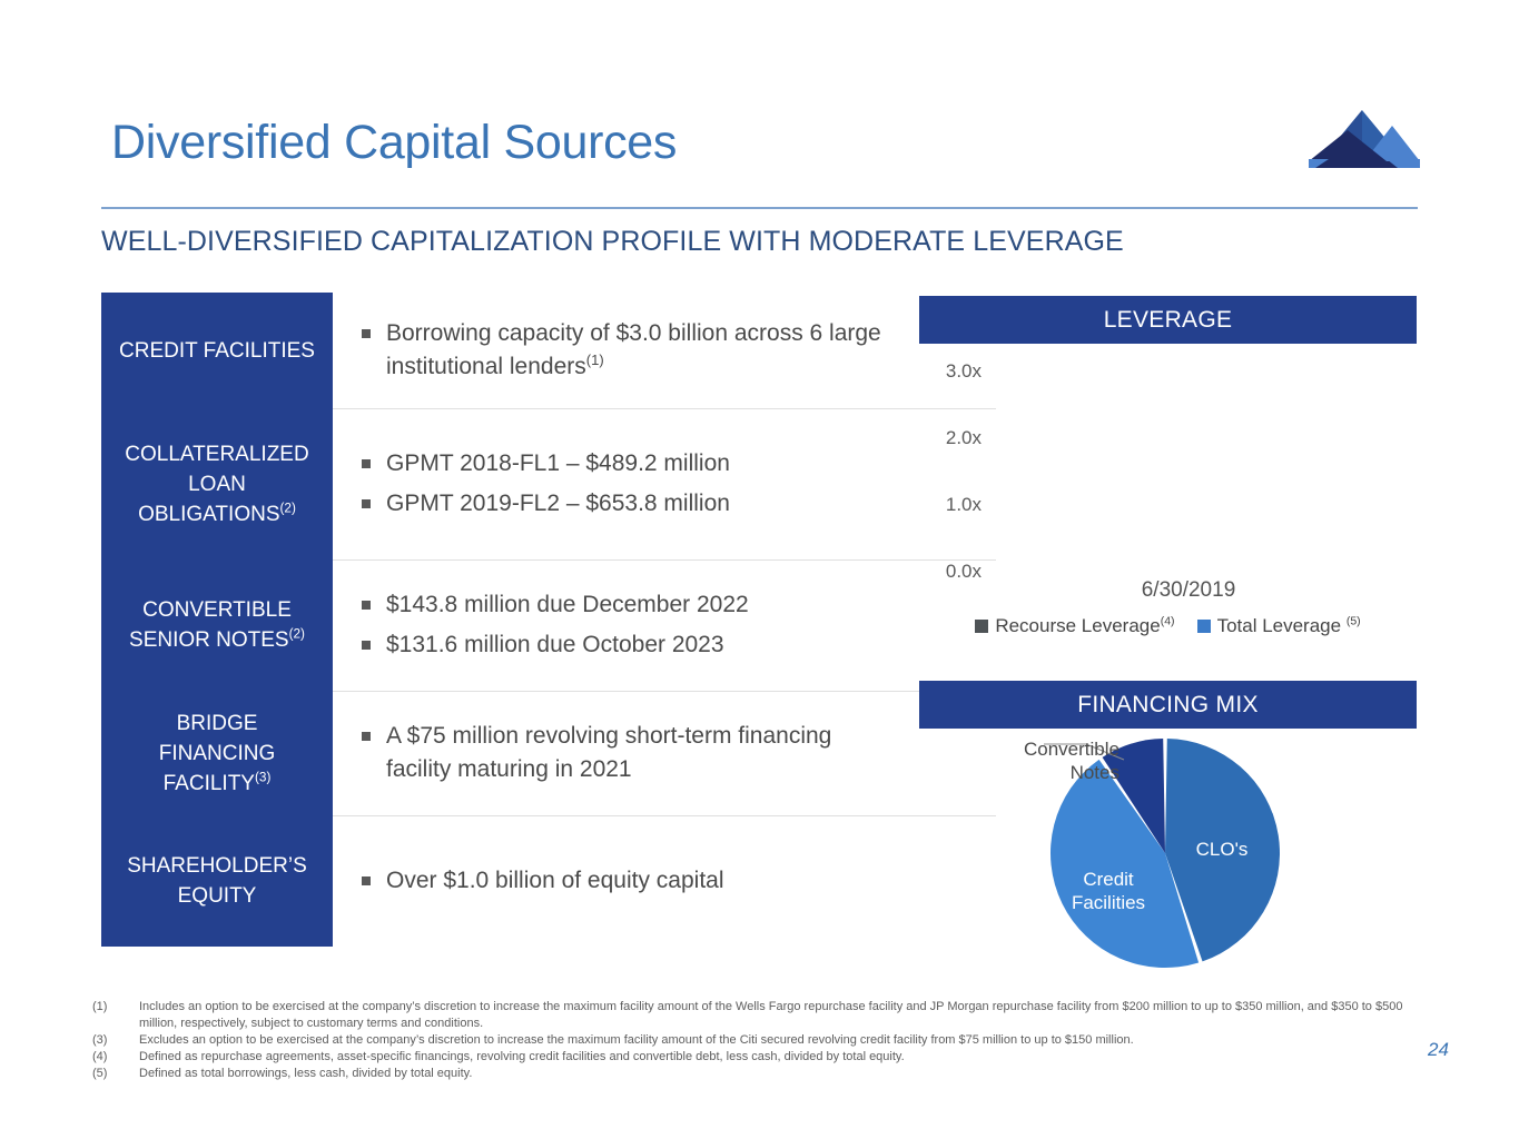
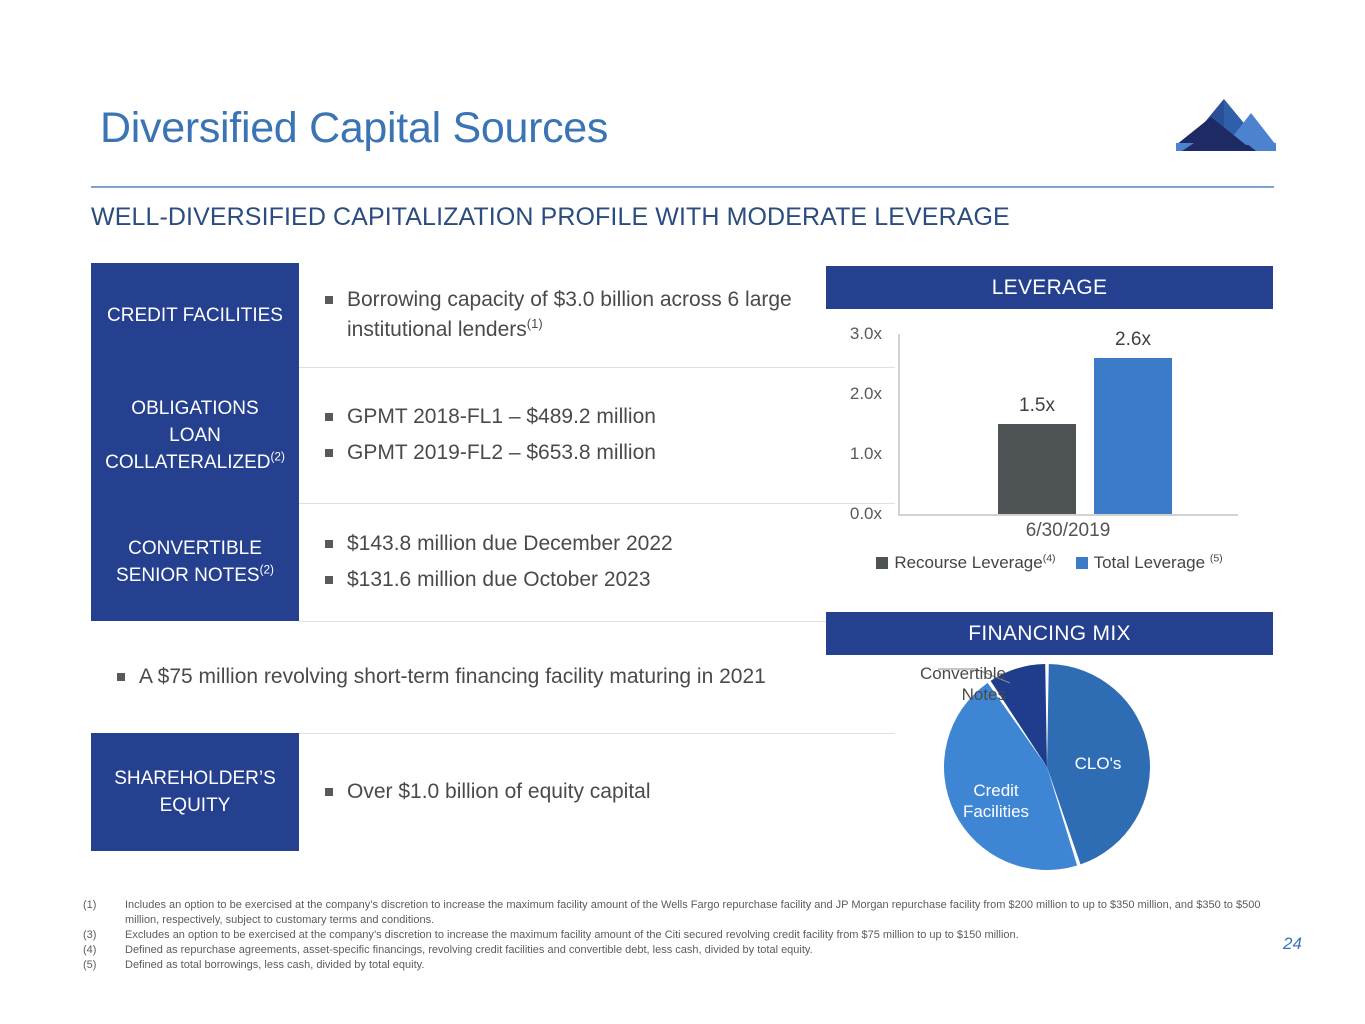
  Diversified Capital Sources
  WELL-DIVERSIFIED CAPITALIZATION PROFILE WITH MODERATE LEVERAGE
  CREDIT FACILITIES
  Borrowing capacity of $3.0 billion across 6 large institutional lenders(1)
- COLLATERALIZED
+ OBLIGATIONS
  LOAN
- OBLIGATIONS(2)
+ COLLATERALIZED(2)
  GPMT 2018-FL1 – $489.2 million
  GPMT 2019-FL2 – $653.8 million
  CONVERTIBLE
  SENIOR NOTES(2)
  $143.8 million due December 2022
  $131.6 million due October 2023
- BRIDGE
- FINANCING
- FACILITY(3)
  A $75 million revolving short-term financing facility maturing in 2021
  SHAREHOLDER’S
  EQUITY
  Over $1.0 billion of equity capital
  LEVERAGE
+ 1.5x
+ 2.6x
  6/30/2019
  Recourse Leverage(4)
  Total Leverage (5)
  0.0x
  1.0x
  2.0x
  3.0x
  FINANCING MIX
  Convertible
  Notes
  CLO's
  Credit
  Facilities
  (1)
  Includes an option to be exercised at the company’s discretion to increase the maximum facility amount of the Wells Fargo repurchase facility and JP Morgan repurchase facility from $200 million to up to $350 million, and $350 to $500 million, respectively, subject to customary terms and conditions.
  (3)
  Excludes an option to be exercised at the company’s discretion to increase the maximum facility amount of the Citi secured revolving credit facility from $75 million to up to $150 million.
  (4)
  Defined as repurchase agreements, asset-specific financings, revolving credit facilities and convertible debt, less cash, divided by total equity.
  (5)
  Defined as total borrowings, less cash, divided by total equity.
  24
